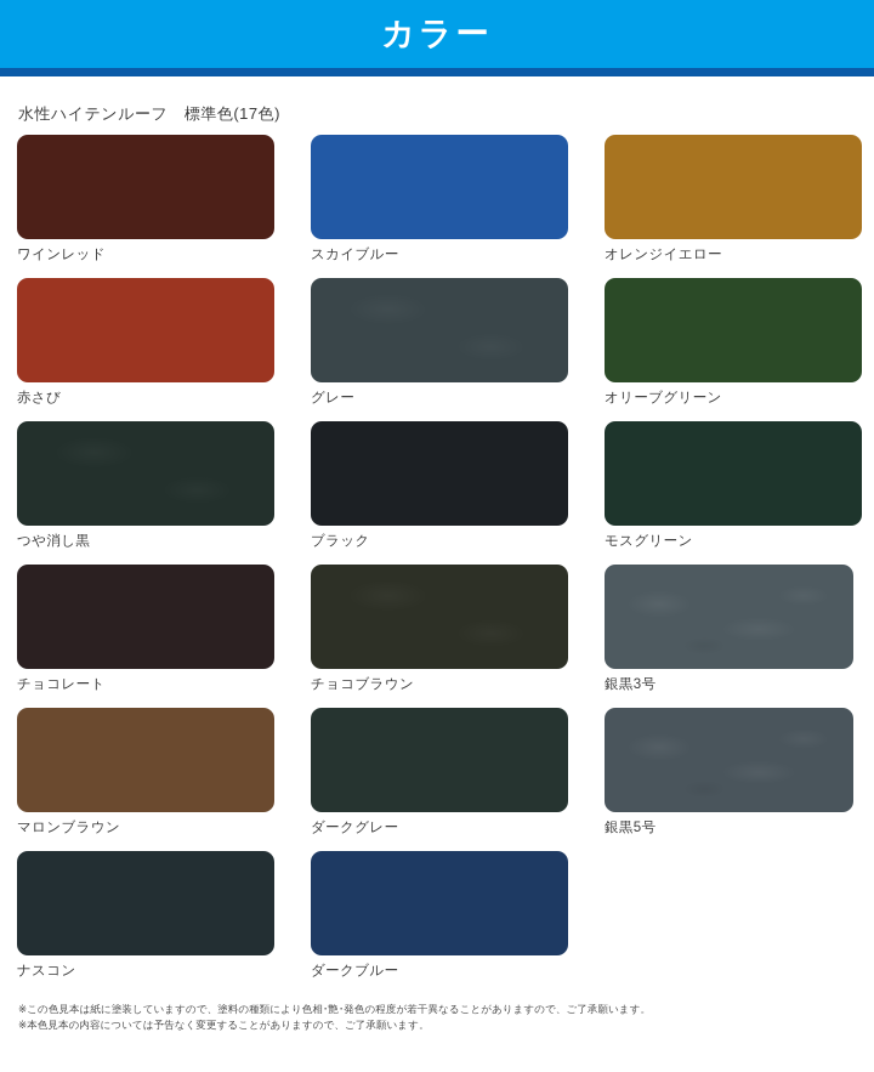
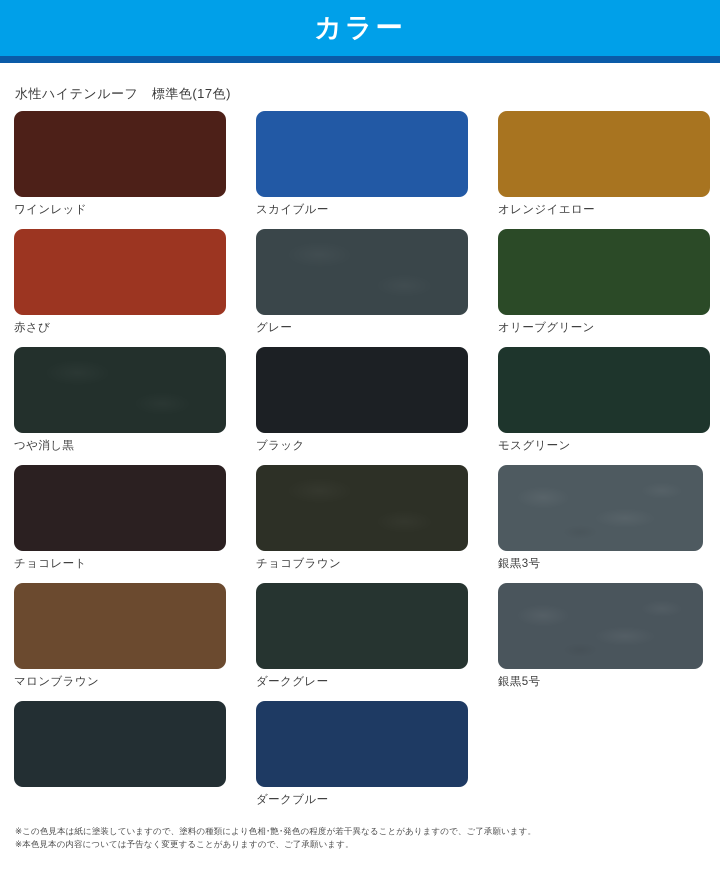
  カラー
  水性ハイテンルーフ 標準色(17色)
  ワインレッド
  スカイブルー
  オレンジイエロー
  赤さび
  グレー
  オリーブグリーン
  つや消し黒
  ブラック
  モスグリーン
  チョコレート
  チョコブラウン
  銀黒3号
  マロンブラウン
  ダークグレー
  銀黒5号
- ナスコン
  ダークブルー
  ※この色見本は紙に塗装していますので、塗料の種類により色相･艶･発色の程度が若干異なることがありますので、ご了承願います。
  ※本色見本の内容については予告なく変更することがありますので、ご了承願います。
